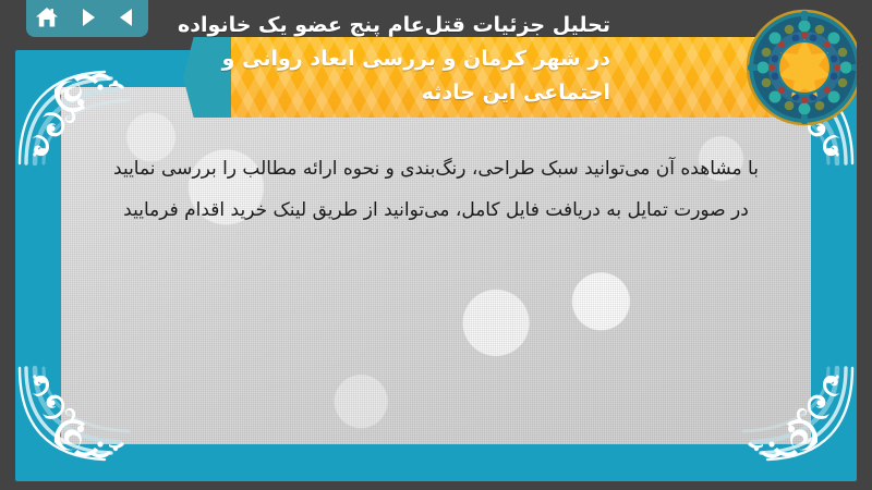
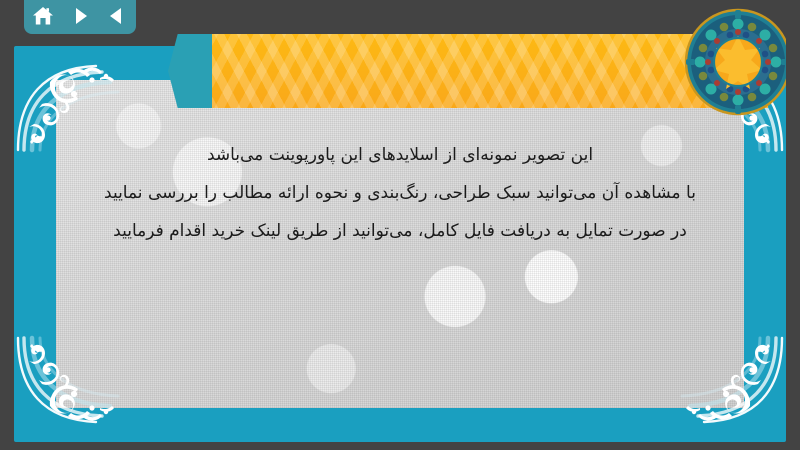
+ این تصویر نمونه‌ای از اسلایدهای این پاورپوینت می‌باشد
  با مشاهده آن میتوانید سبک طراحی، رنگ‌بندی و نحوه ارائه مطالب را بررسی نمایید
  در صورت تمایل به دریافت فایل کامل، می‌توانید از طریق لینک خرید اقدام فرمایید
- تحلیل جزئیات قتل‌عام پنج عضو یک خانواده
- در شهر کرمان و بررسی ابعاد روانی و
- اجتماعی این حادثه
